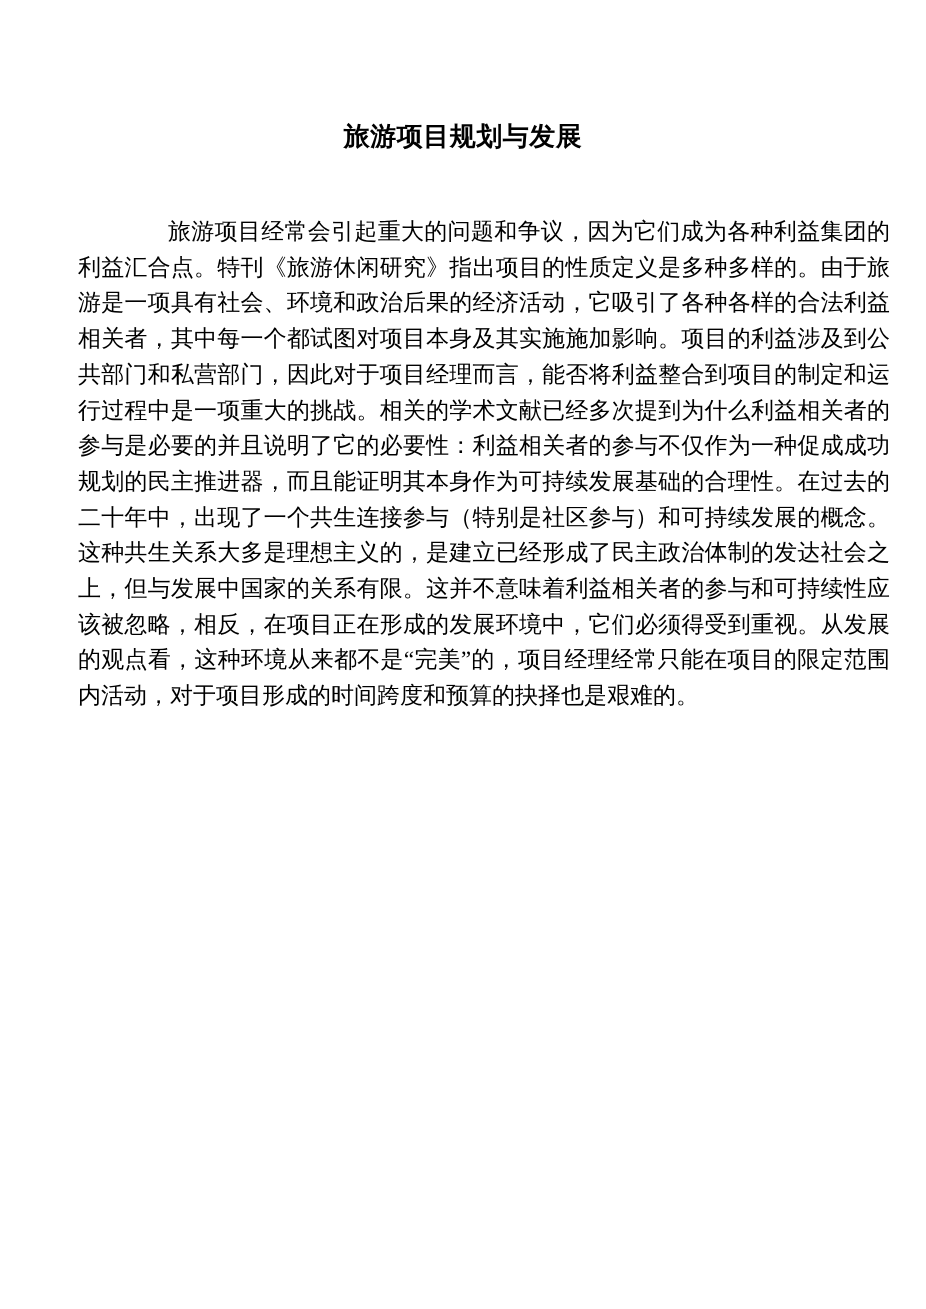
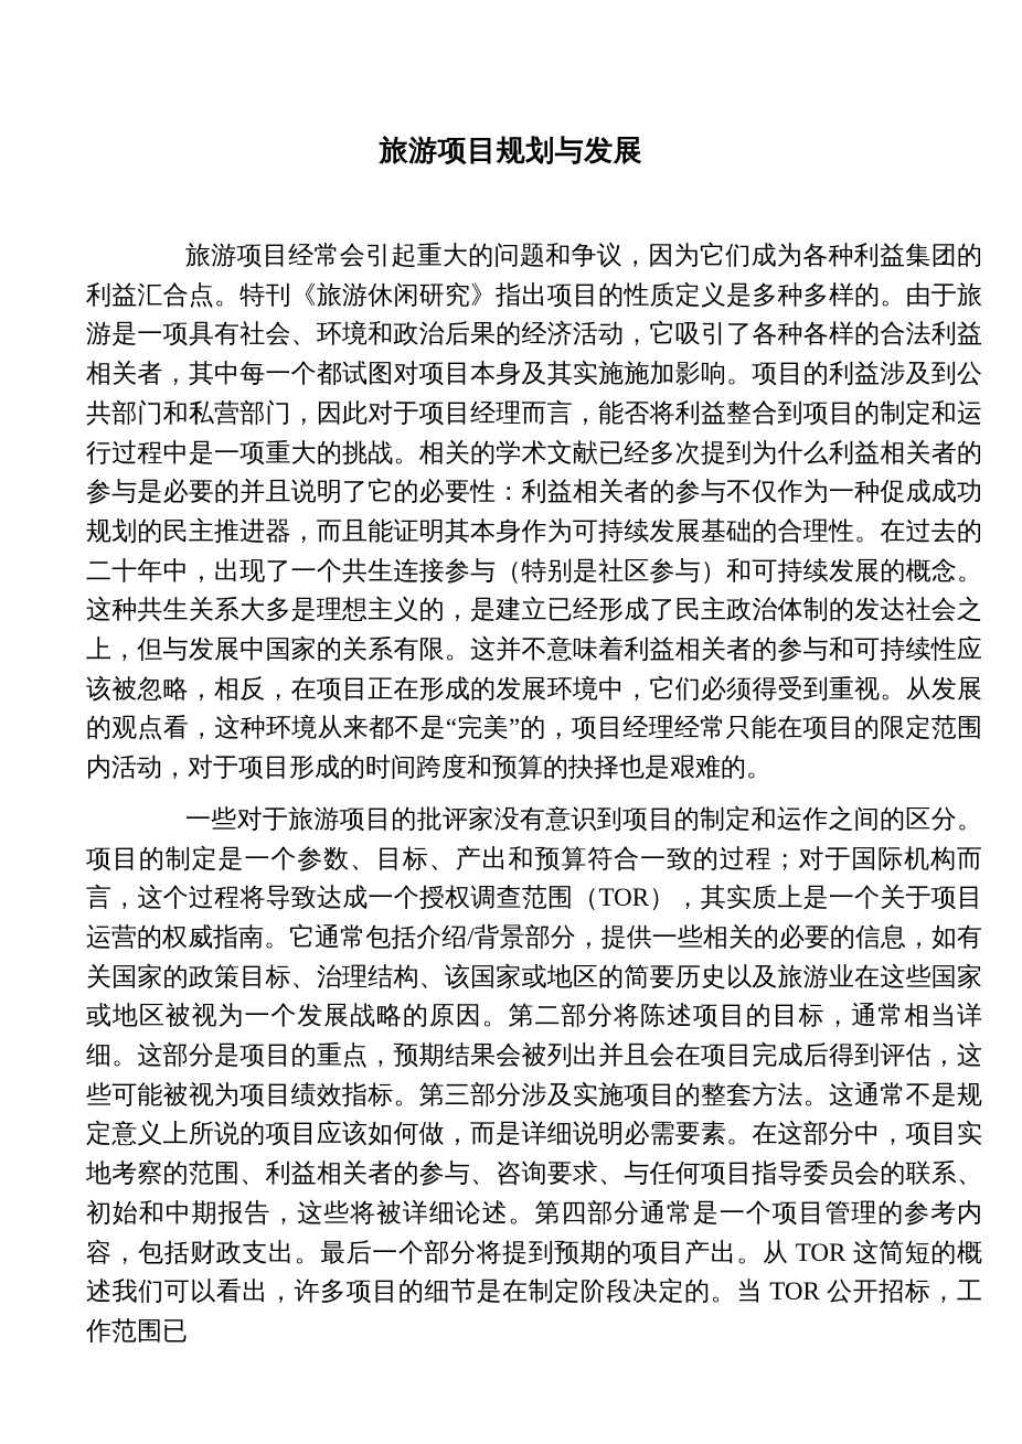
  旅游项目规划与发展
  旅游项目经常会引起重大的问题和争议，因为它们成为各种利益集团的利益汇合点。特刊《旅游休闲研究》指出项目的性质定义是多种多样的。由于旅游是一项具有社会、环境和政治后果的经济活动，它吸引了各种各样的合法利益相关者，其中每一个都试图对项目本身及其实施施加影响。项目的利益涉及到公共部门和私营部门，因此对于项目经理而言，能否将利益整合到项目的制定和运行过程中是一项重大的挑战。相关的学术文献已经多次提到为什么利益相关者的参与是必要的并且说明了它的必要性：利益相关者的参与不仅作为一种促成成功规划的民主推进器，而且能证明其本身作为可持续发展基础的合理性。在过去的二十年中，出现了一个共生连接参与（特别是社区参与）和可持续发展的概念。这种共生关系大多是理想主义的，是建立已经形成了民主政治体制的发达社会之上，但与发展中国家的关系有限。这并不意味着利益相关者的参与和可持续性应该被忽略，相反，在项目正在形成的发展环境中，它们必须得受到重视。从发展的观点看，这种环境从来都不是“完美”的，项目经理经常只能在项目的限定范围内活动，对于项目形成的时间跨度和预算的抉择也是艰难的。
+ 一些对于旅游项目的批评家没有意识到项目的制定和运作之间的区分。项目的制定是一个参数、目标、产出和预算符合一致的过程；对于国际机构而言，这个过程将导致达成一个授权调查范围（TOR），其实质上是一个关于项目运营的权威指南。它通常包括介绍/背景部分，提供一些相关的必要的信息，如有关国家的政策目标、治理结构、该国家或地区的简要历史以及旅游业在这些国家或地区被视为一个发展战略的原因。第二部分将陈述项目的目标，通常相当详细。这部分是项目的重点，预期结果会被列出并且会在项目完成后得到评估，这些可能被视为项目绩效指标。第三部分涉及实施项目的整套方法。这通常不是规定意义上所说的项目应该如何做，而是详细说明必需要素。在这部分中，项目实地考察的范围、利益相关者的参与、咨询要求、与任何项目指导委员会的联系、初始和中期报告，这些将被详细论述。第四部分通常是一个项目管理的参考内容，包括财政支出。最后一个部分将提到预期的项目产出。从 TOR 这简短的概述我们可以看出，许多项目的细节是在制定阶段决定的。当 TOR 公开招标，工作范围已
